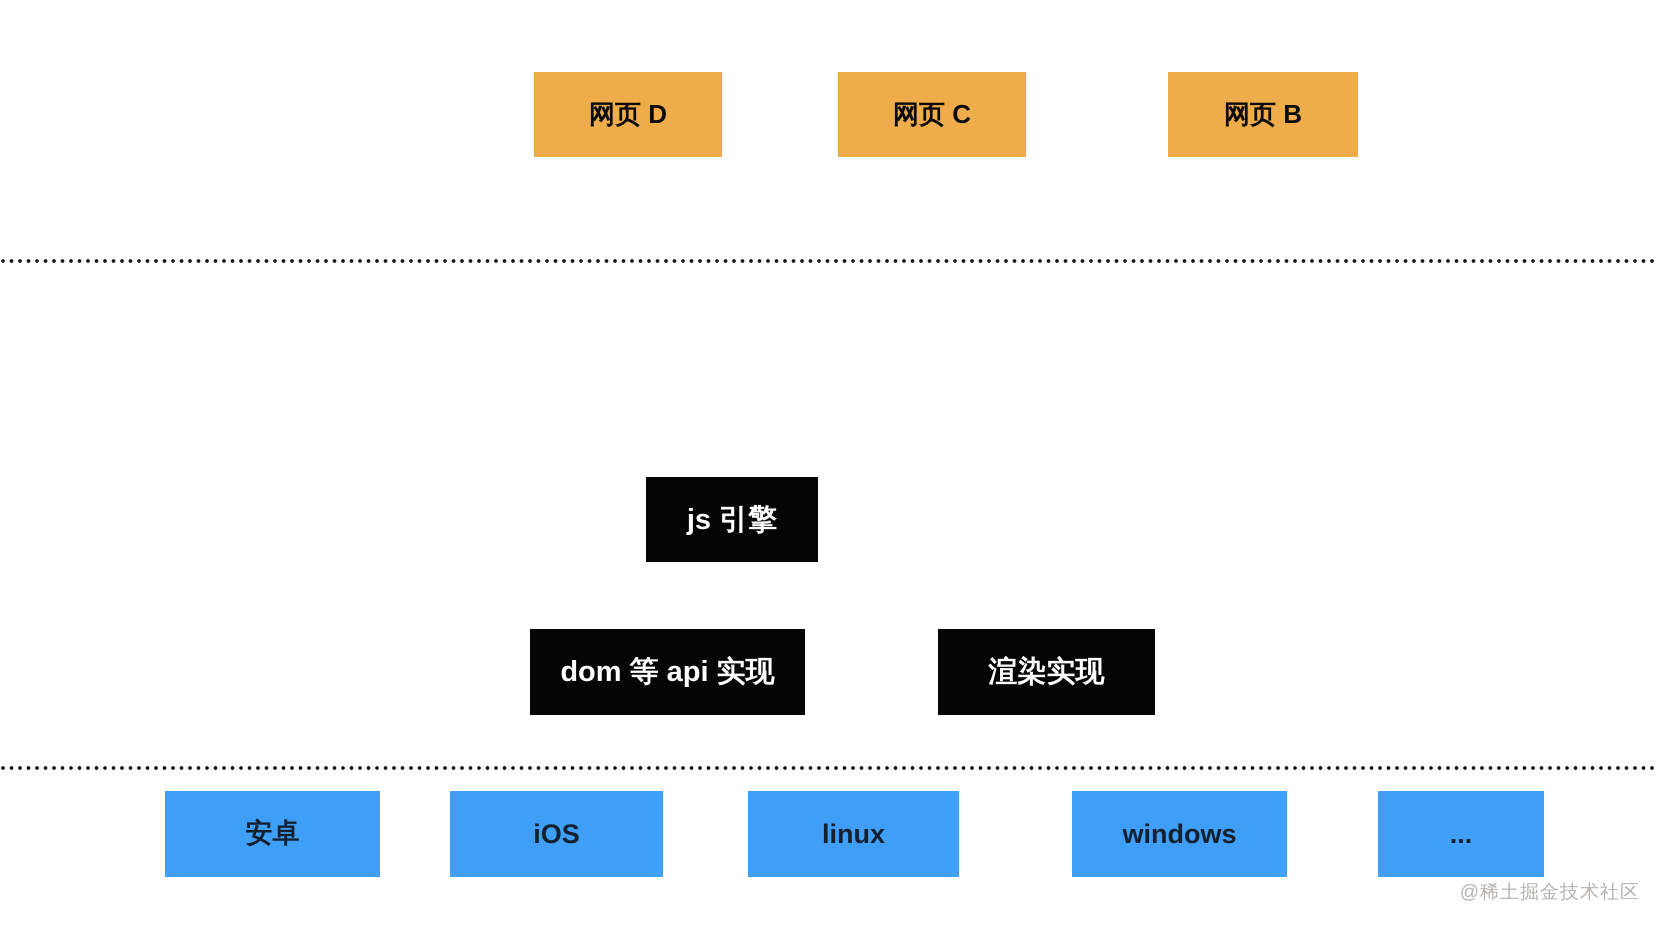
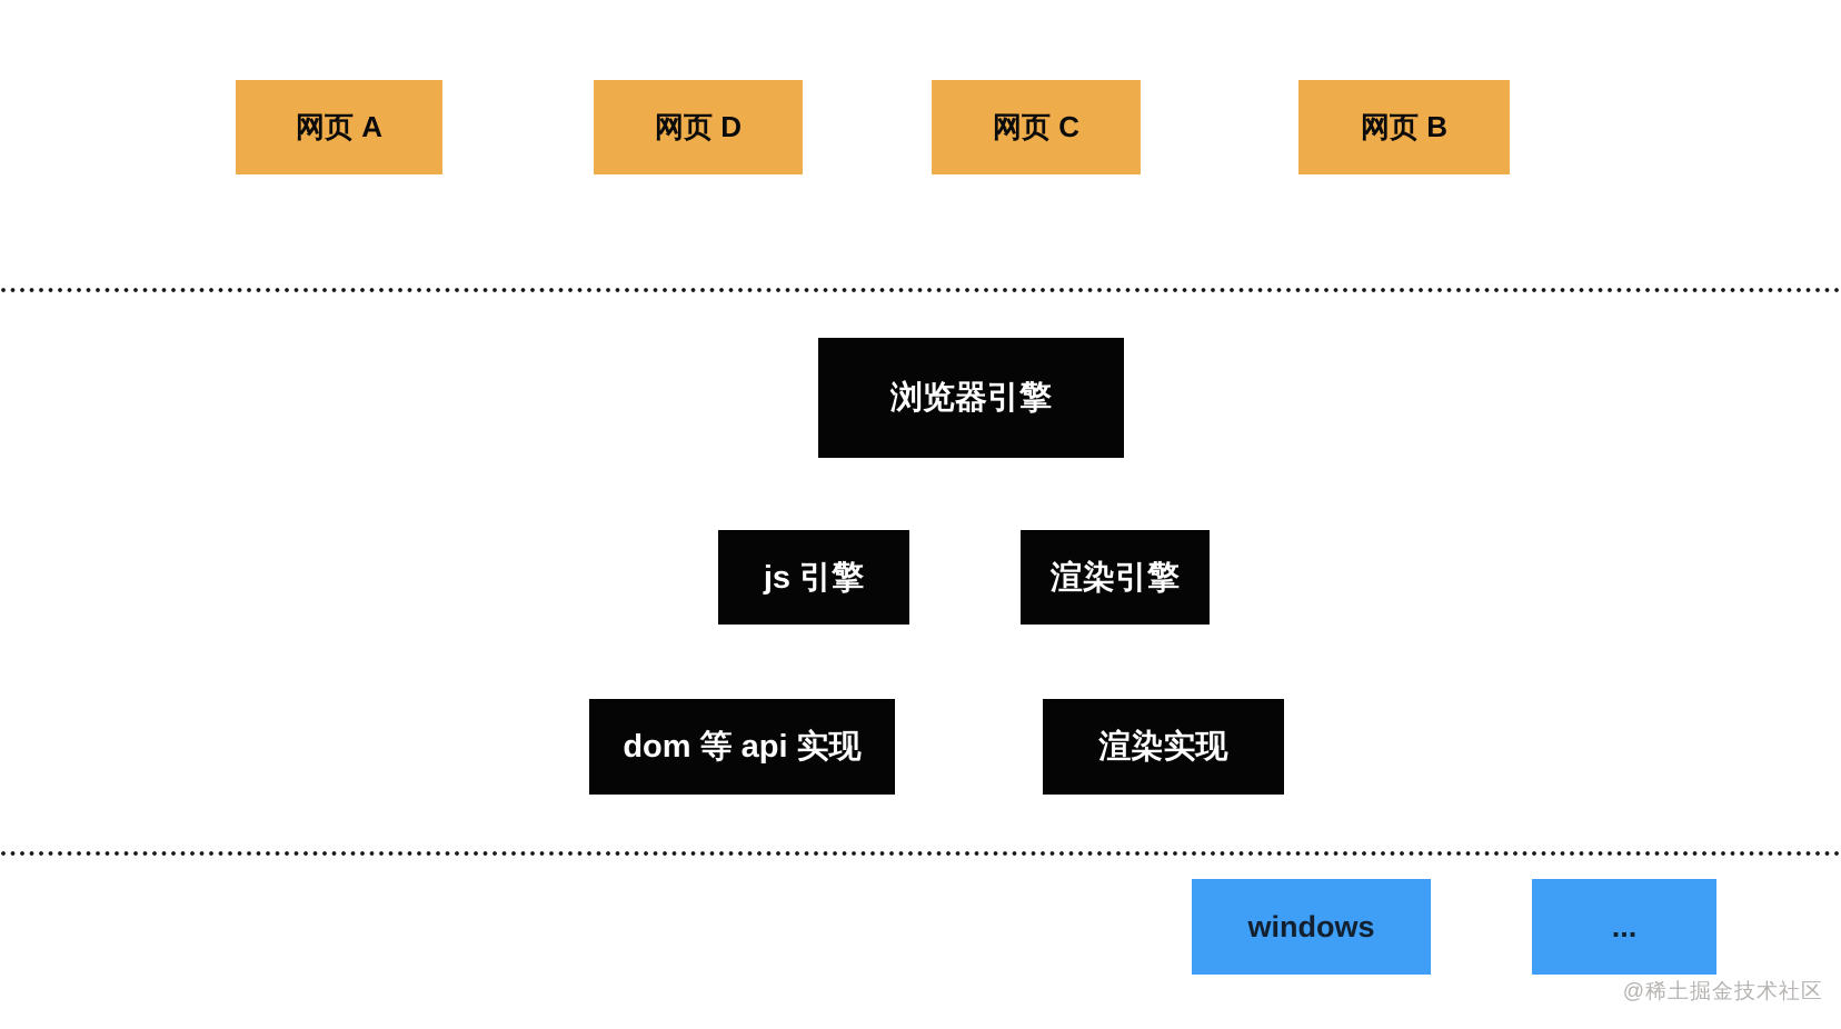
+ 网页 A
  网页 D
  网页 C
  网页 B
+ 浏览器引擎
  js 引擎
+ 渲染引擎
  dom 等 api 实现
  渲染实现
- 安卓
- iOS
- linux
  windows
  ...
  @稀土掘金技术社区
